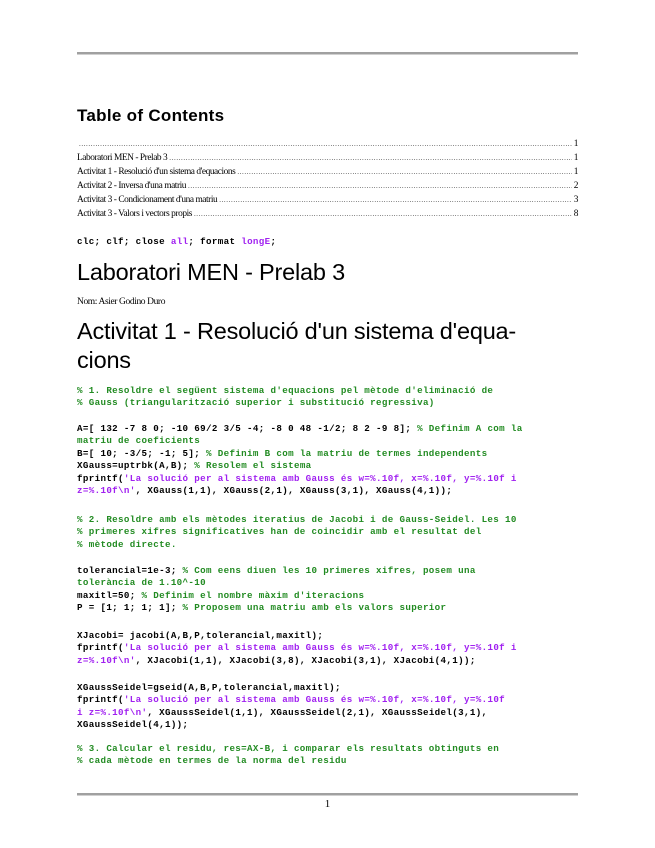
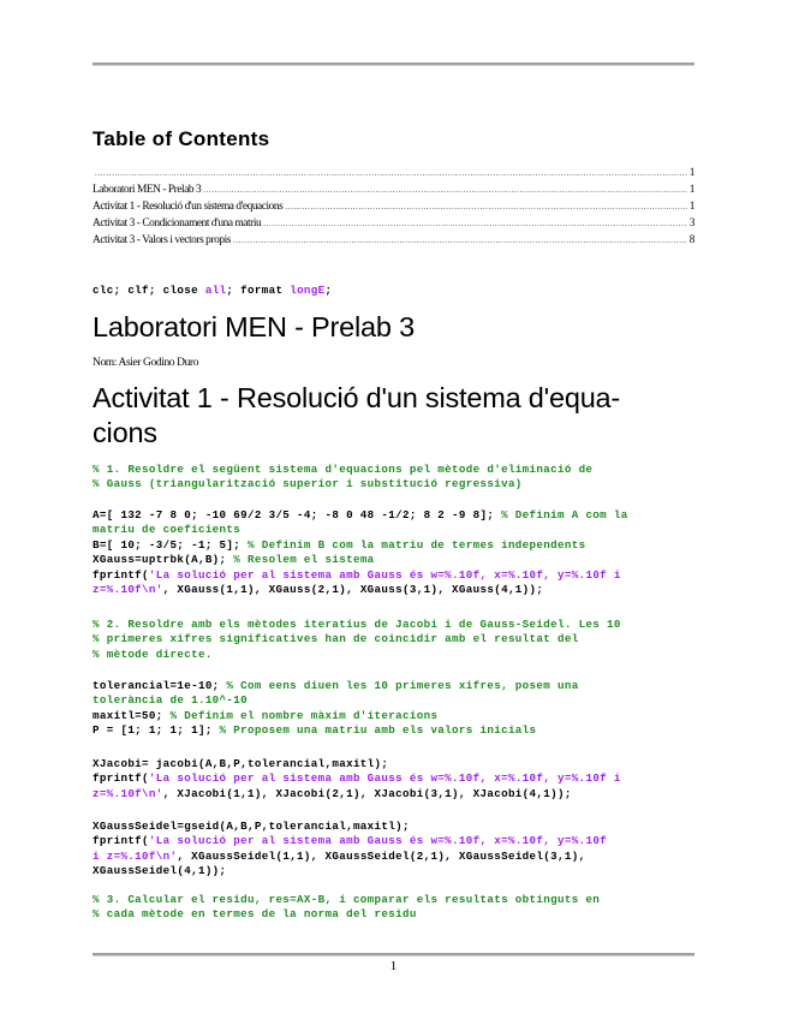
  Table of Contents
  1
  Laboratori MEN - Prelab 3
  1
  Activitat 1 - Resolució d'un sistema d'equacions
  1
- Activitat 2 - Inversa d'una matriu
- 2
  Activitat 3 - Condicionament d'una matriu
  3
  Activitat 3 - Valors i vectors propis
  8
  clc; clf; close all; format longE;
  Laboratori MEN - Prelab 3
  Nom: Asier Godino Duro
  Activitat 1 - Resolució d'un sistema d'equa-
  cions
  % 1. Resoldre el següent sistema d'equacions pel mètode d'eliminació de
  % Gauss (triangularització superior i substitució regressiva)
  A=[ 132 -7 8 0; -10 69/2 3/5 -4; -8 0 48 -1/2; 8 2 -9 8]; % Definim A com la
  matriu de coeficients B=[ 10; -3/5; -1; 5]; % Definim B com la matriu de termes independents XGauss=uptrbk(A,B); % Resolem el sistema fprintf('La solució per al sistema amb Gauss és w=%.10f, x=%.10f, y=%.10f i
  z=%.10f\n', XGauss(1,1), XGauss(2,1), XGauss(3,1), XGauss(4,1));
  % 2. Resoldre amb els mètodes iteratius de Jacobi i de Gauss-Seidel. Les 10
  % primeres xifres significatives han de coincidir amb el resultat del
  % mètode directe.
- tolerancial=1e-3; % Com eens diuen les 10 primeres xifres, posem una
+ tolerancial=1e-10; % Com eens diuen les 10 primeres xifres, posem una
- tolerància de 1.10^-10 maxitl=50; % Definim el nombre màxim d'iteracions P = [1; 1; 1; 1]; % Proposem una matriu amb els valors superior
+ tolerància de 1.10^-10 maxitl=50; % Definim el nombre màxim d'iteracions P = [1; 1; 1; 1]; % Proposem una matriu amb els valors inicials
  XJacobi= jacobi(A,B,P,tolerancial,maxitl); fprintf('La solució per al sistema amb Gauss és w=%.10f, x=%.10f, y=%.10f i
- z=%.10f\n', XJacobi(1,1), XJacobi(3,8), XJacobi(3,1), XJacobi(4,1));
+ z=%.10f\n', XJacobi(1,1), XJacobi(2,1), XJacobi(3,1), XJacobi(4,1));
  XGaussSeidel=gseid(A,B,P,tolerancial,maxitl); fprintf('La solució per al sistema amb Gauss és w=%.10f, x=%.10f, y=%.10f
  i z=%.10f\n', XGaussSeidel(1,1), XGaussSeidel(2,1), XGaussSeidel(3,1),
  XGaussSeidel(4,1));
  % 3. Calcular el residu, res=AX-B, i comparar els resultats obtinguts en
  % cada mètode en termes de la norma del residu
  1
